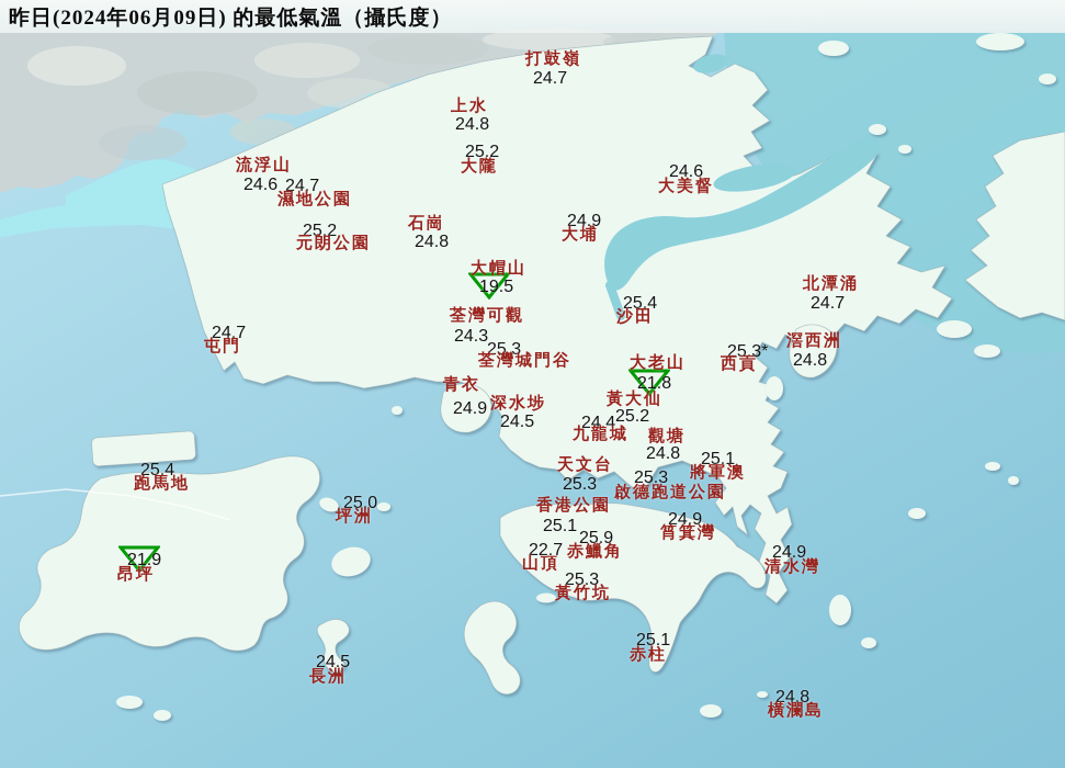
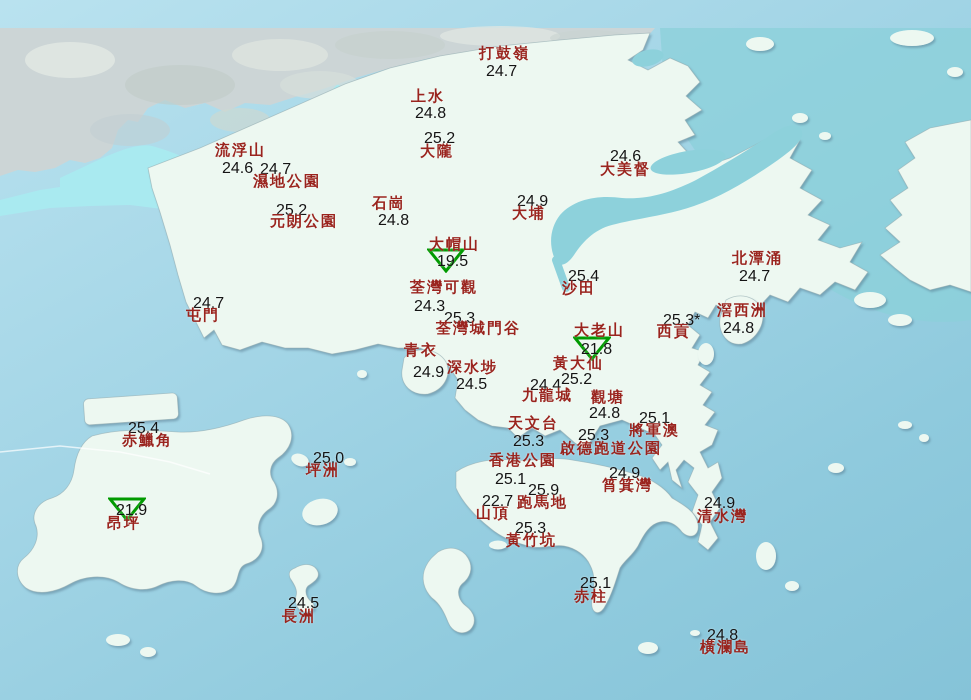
- 昨日(2024年06月09日) 的最低氣溫（攝氏度）
  24.7
  打鼓嶺
  24.8
  上水
  25.2
  大隴
  24.6
  流浮山
  24.7
  濕地公園
  25.2
  元朗公園
  24.8
  石崗
  24.6
  大美督
  24.9
  大埔
  19.5
  大帽山
  24.3
  荃灣可觀
  25.4
  沙田
  24.7
  北潭涌
  24.7
  屯門
  25.3
  荃灣城門谷
  25.3*
  西貢
  24.8
  滘西洲
  24.9
  青衣
  24.5
  深水埗
  21.8
  大老山
  25.2
  黃大仙
  24.4
  九龍城
  24.8
  觀塘
  25.3
  天文台
  25.3
  啟德跑道公園
  25.1
  將軍澳
  25.1
  香港公園
  24.9
  筲箕灣
  25.9
- 赤鱲角
+ 跑馬地
  22.7
  山頂
  25.3
  黃竹坑
  24.9
  清水灣
  25.4
- 跑馬地
+ 赤鱲角
  25.0
  坪洲
  21.9
  昂坪
  24.5
  長洲
  25.1
  赤柱
  24.8
  橫瀾島
